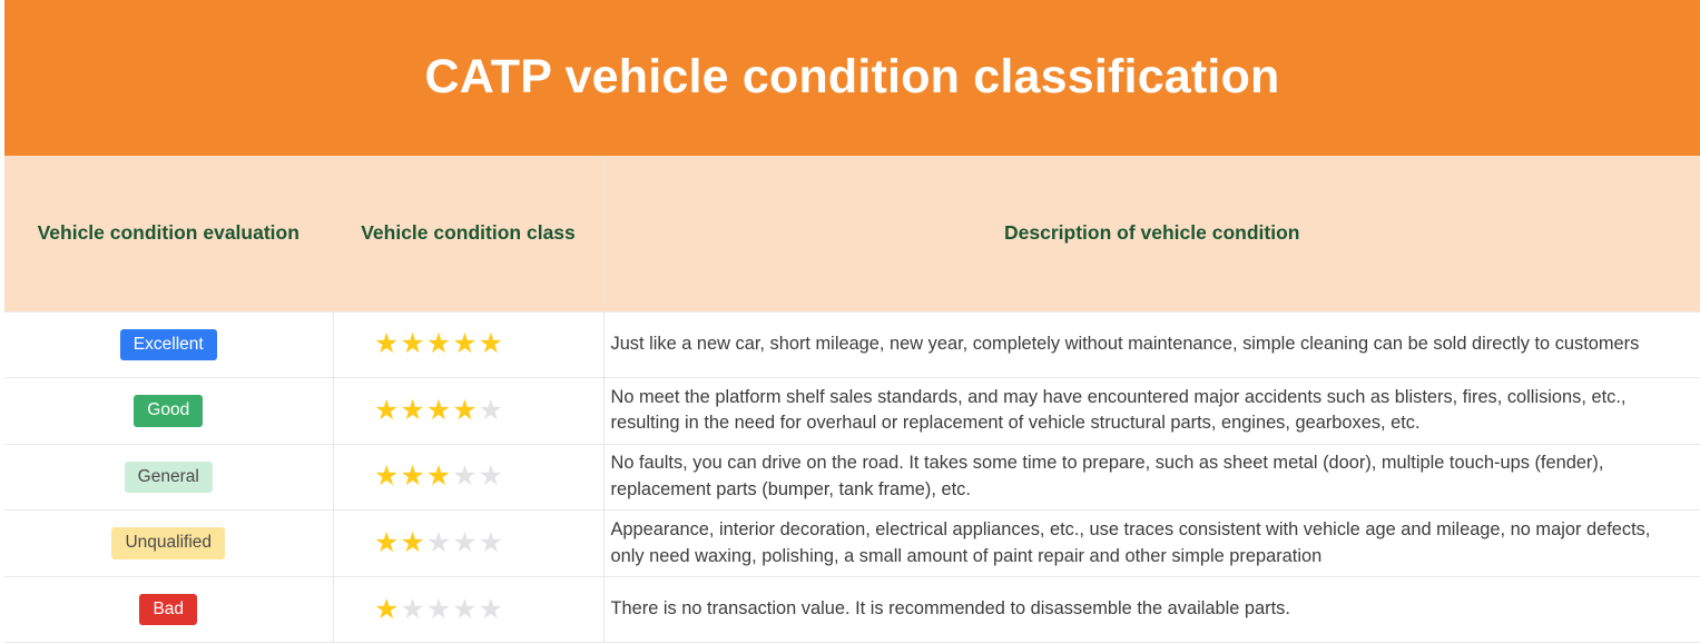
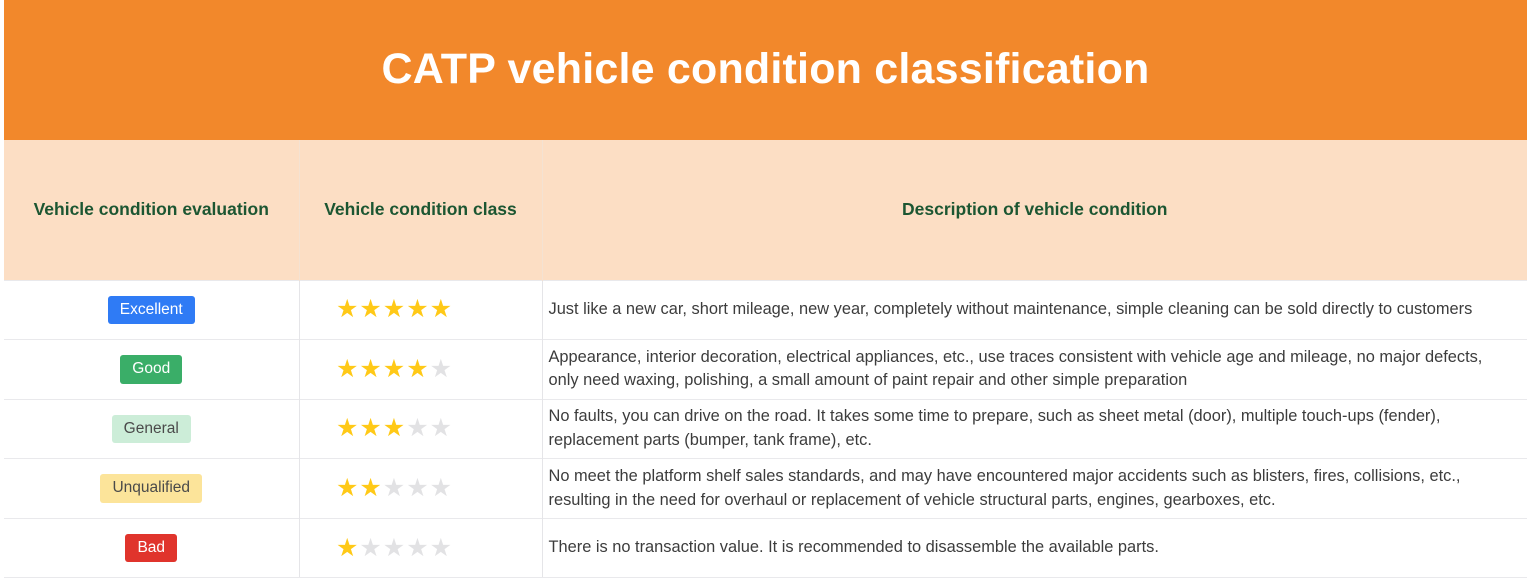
  CATP vehicle condition classification
  Vehicle condition evaluation	Vehicle condition class	Description of vehicle condition
  Excellent	★★★★★	Just like a new car, short mileage, new year, completely without maintenance, simple cleaning can be sold directly to customers
- Good	★★★★★	No meet the platform shelf sales standards, and may have encountered major accidents such as blisters, fires, collisions, etc., resulting in the need for overhaul or replacement of vehicle structural parts, engines, gearboxes, etc.
+ Good	★★★★★	Appearance, interior decoration, electrical appliances, etc., use traces consistent with vehicle age and mileage, no major defects, only need waxing, polishing, a small amount of paint repair and other simple preparation
  General	★★★★★	No faults, you can drive on the road. It takes some time to prepare, such as sheet metal (door), multiple touch-ups (fender), replacement parts (bumper, tank frame), etc.
- Unqualified	★★★★★	Appearance, interior decoration, electrical appliances, etc., use traces consistent with vehicle age and mileage, no major defects, only need waxing, polishing, a small amount of paint repair and other simple preparation
+ Unqualified	★★★★★	No meet the platform shelf sales standards, and may have encountered major accidents such as blisters, fires, collisions, etc., resulting in the need for overhaul or replacement of vehicle structural parts, engines, gearboxes, etc.
  Bad	★★★★★	There is no transaction value. It is recommended to disassemble the available parts.
